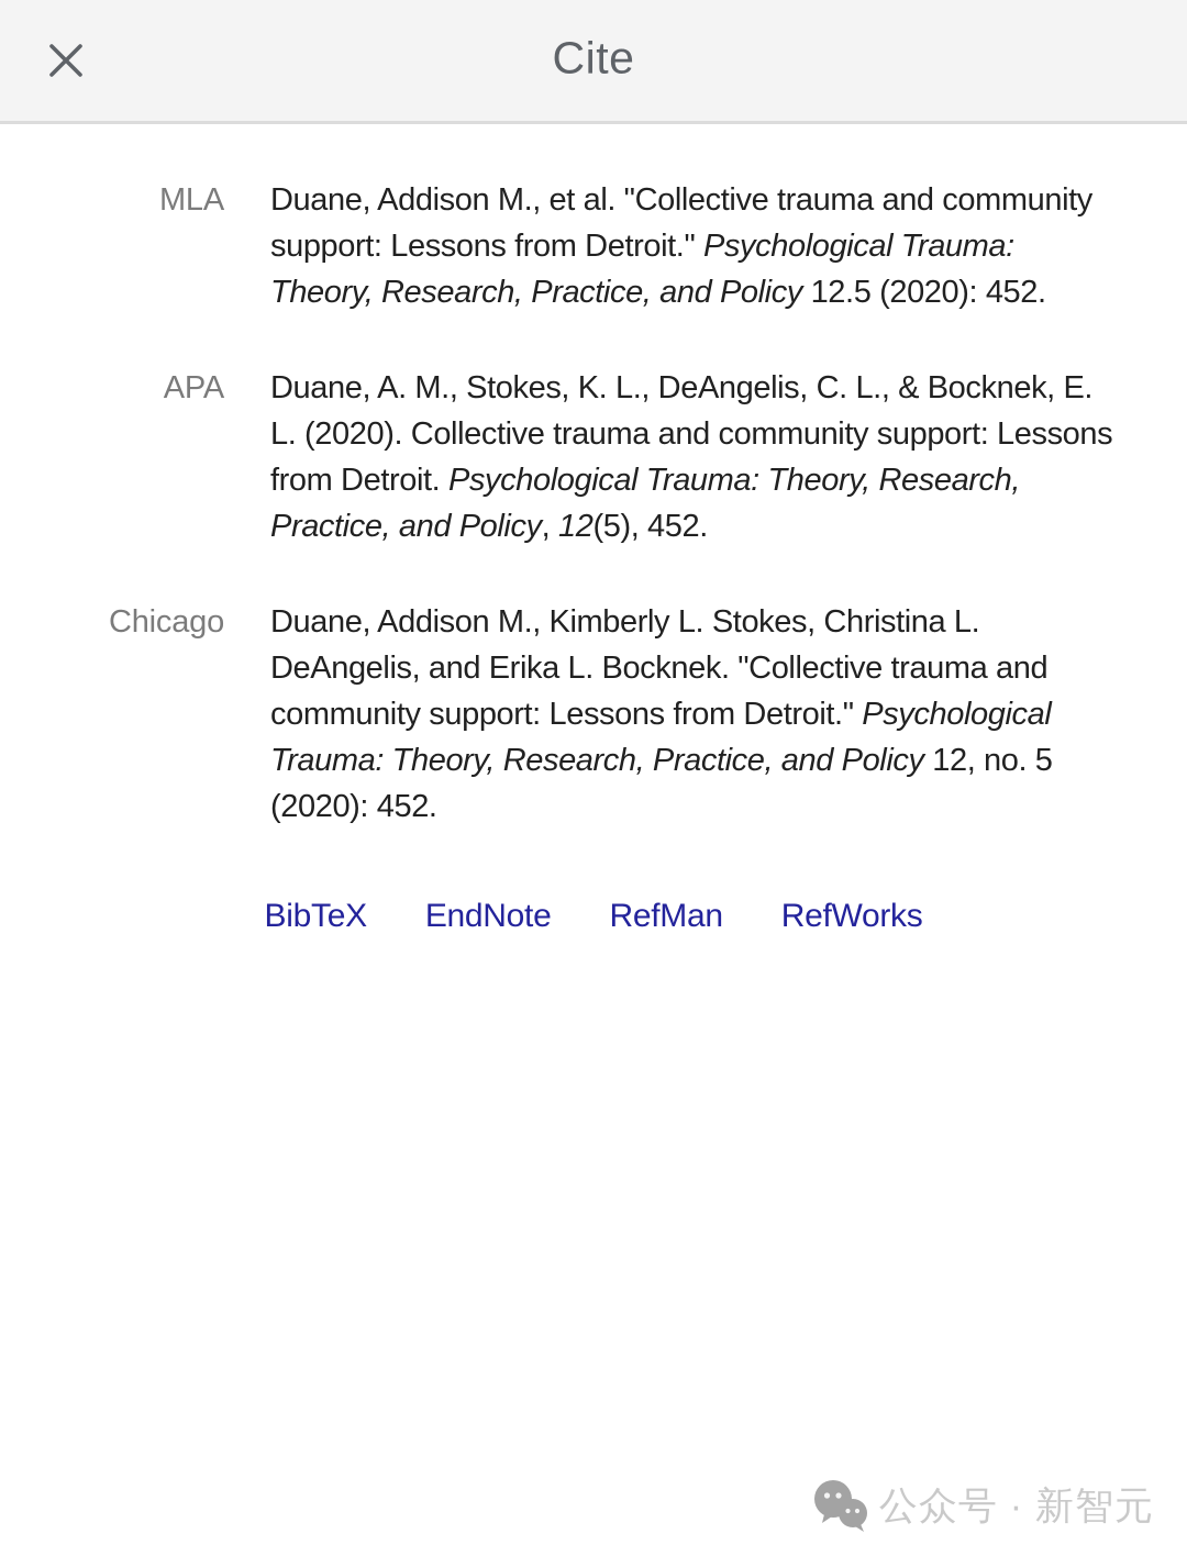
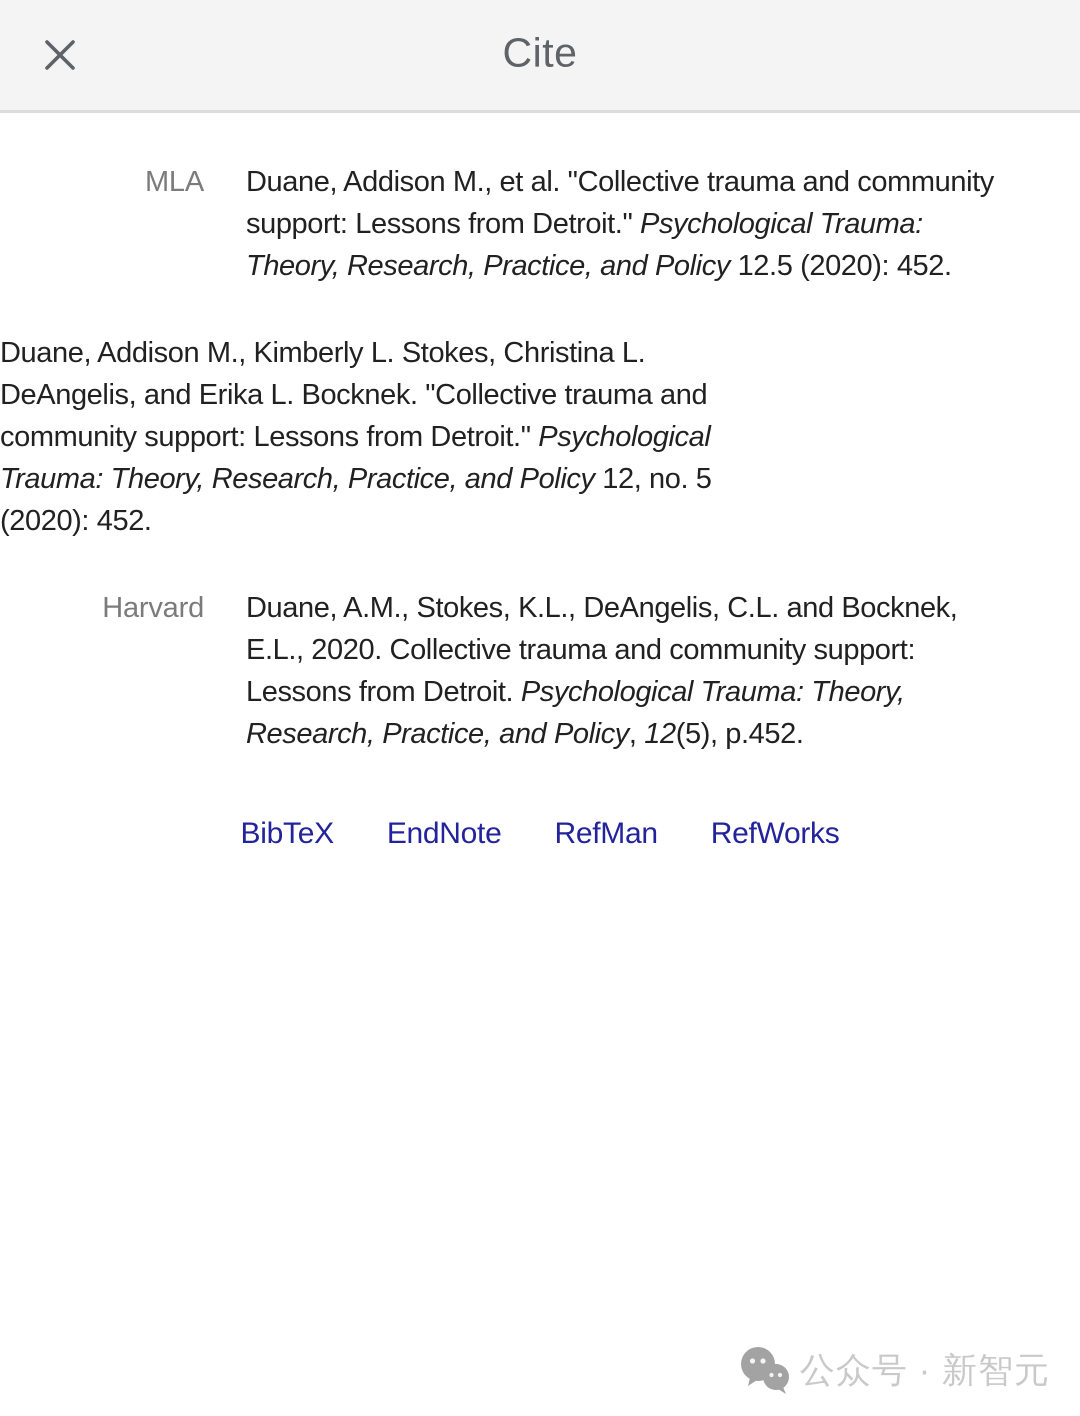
  Cite
  MLA
  Duane, Addison M., et al. "Collective trauma and community support: Lessons from Detroit." Psychological Trauma: Theory, Research, Practice, and Policy 12.5 (2020): 452.
- APA
- Duane, A. M., Stokes, K. L., DeAngelis, C. L., & Bocknek, E. L. (2020). Collective trauma and community support: Lessons from Detroit. Psychological Trauma: Theory, Research, Practice, and Policy, 12(5), 452.
- Chicago
  Duane, Addison M., Kimberly L. Stokes, Christina L. DeAngelis, and Erika L. Bocknek. "Collective trauma and community support: Lessons from Detroit." Psychological Trauma: Theory, Research, Practice, and Policy 12, no. 5 (2020): 452.
+ Harvard
+ Duane, A.M., Stokes, K.L., DeAngelis, C.L. and Bocknek, E.L., 2020. Collective trauma and community support: Lessons from Detroit. Psychological Trauma: Theory, Research, Practice, and Policy, 12(5), p.452.
  BibTeX
  EndNote
  RefMan
  RefWorks
  公众号 · 新智元
